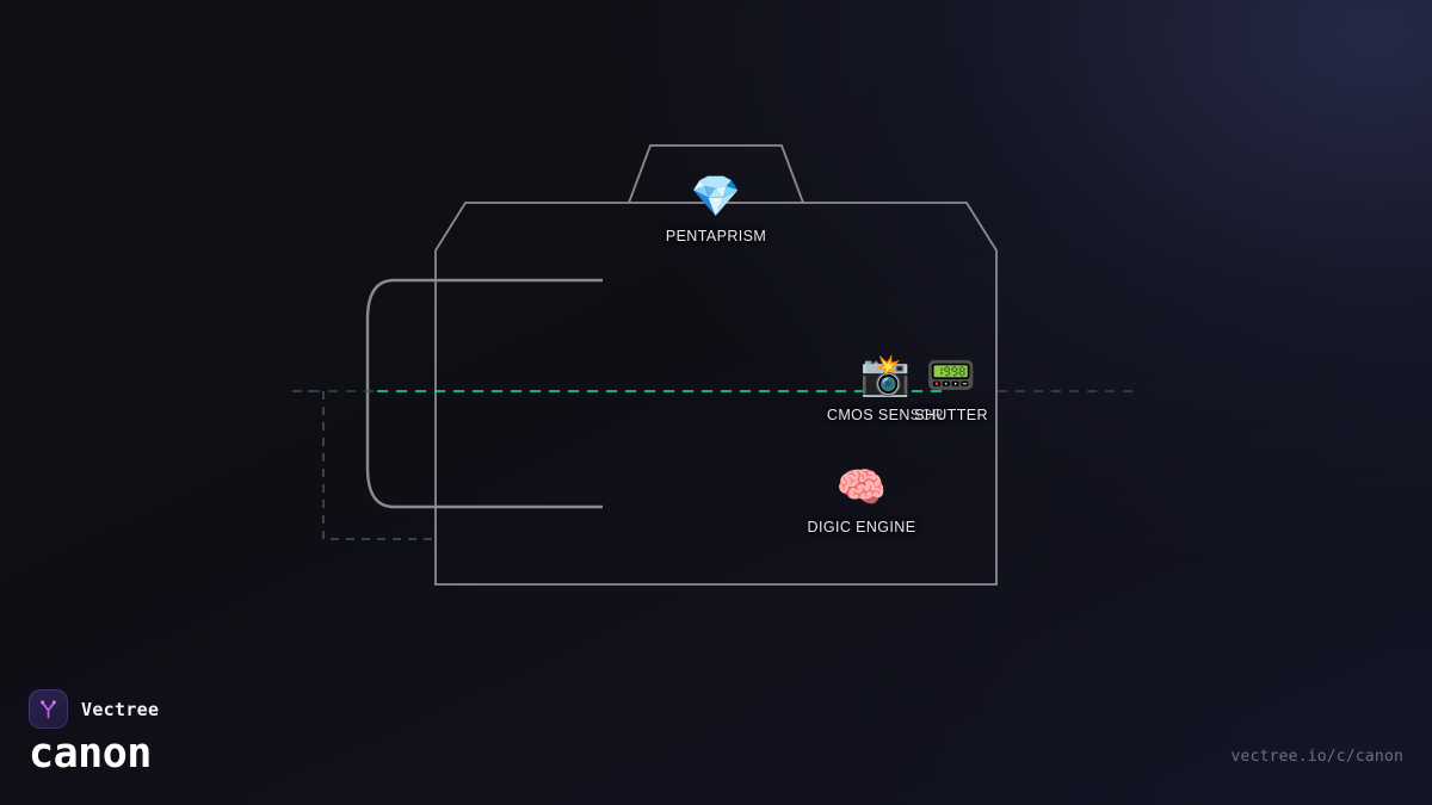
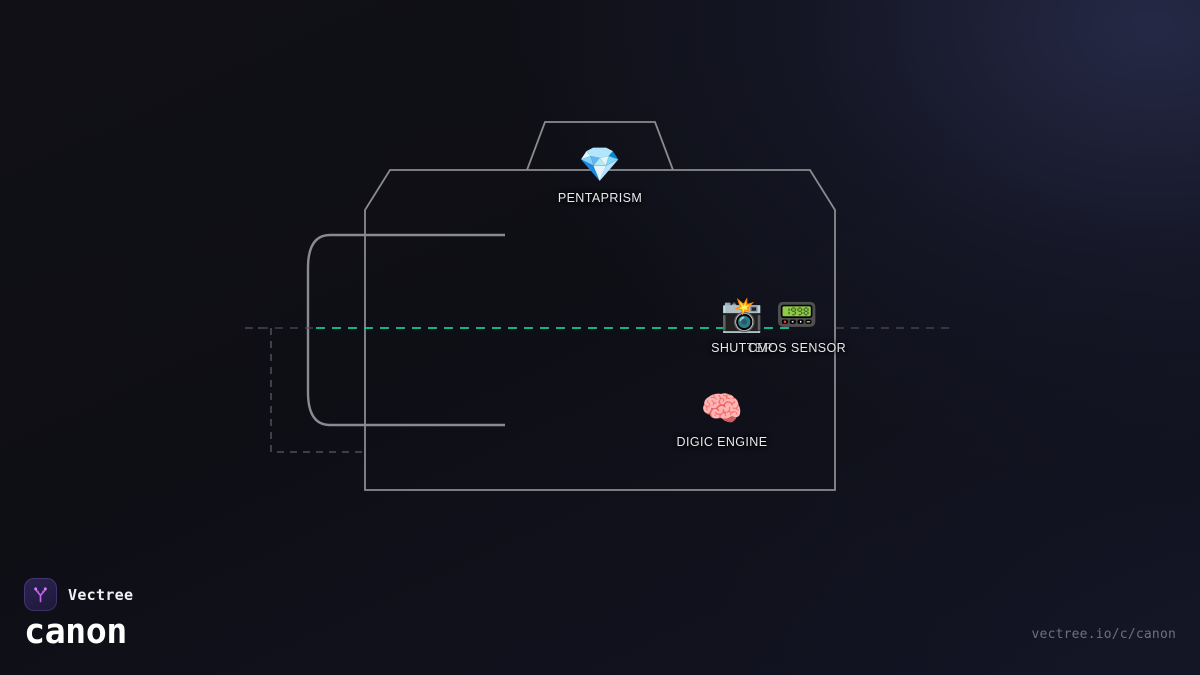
  💎
  PENTAPRISM
  📸
- CMOS SENSOR
+ SHUTTER
  📟
- SHUTTER
+ CMOS SENSOR
  🧠
  DIGIC ENGINE
  Vectree
  canon
  vectree.io/c/canon
